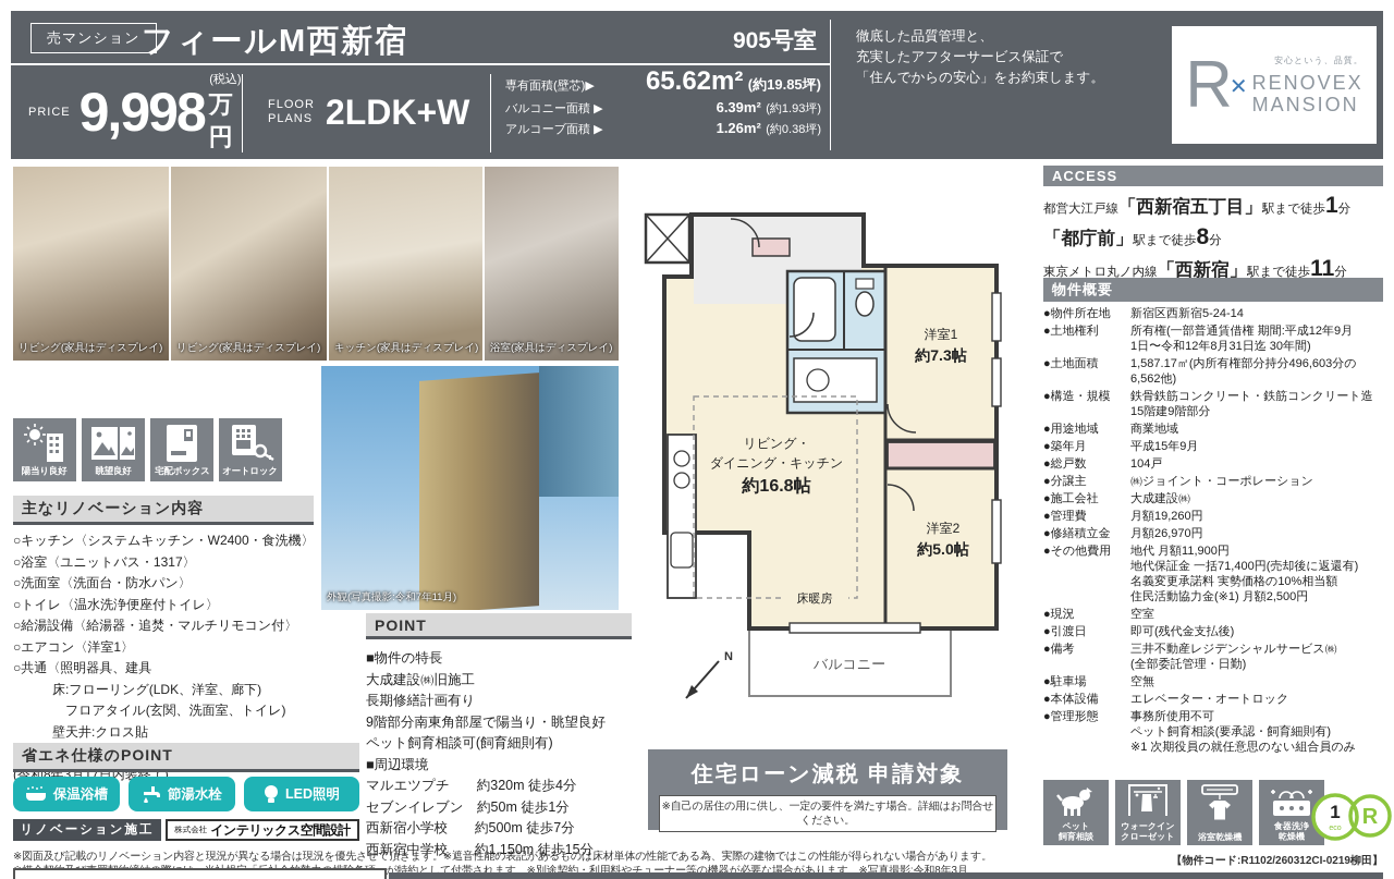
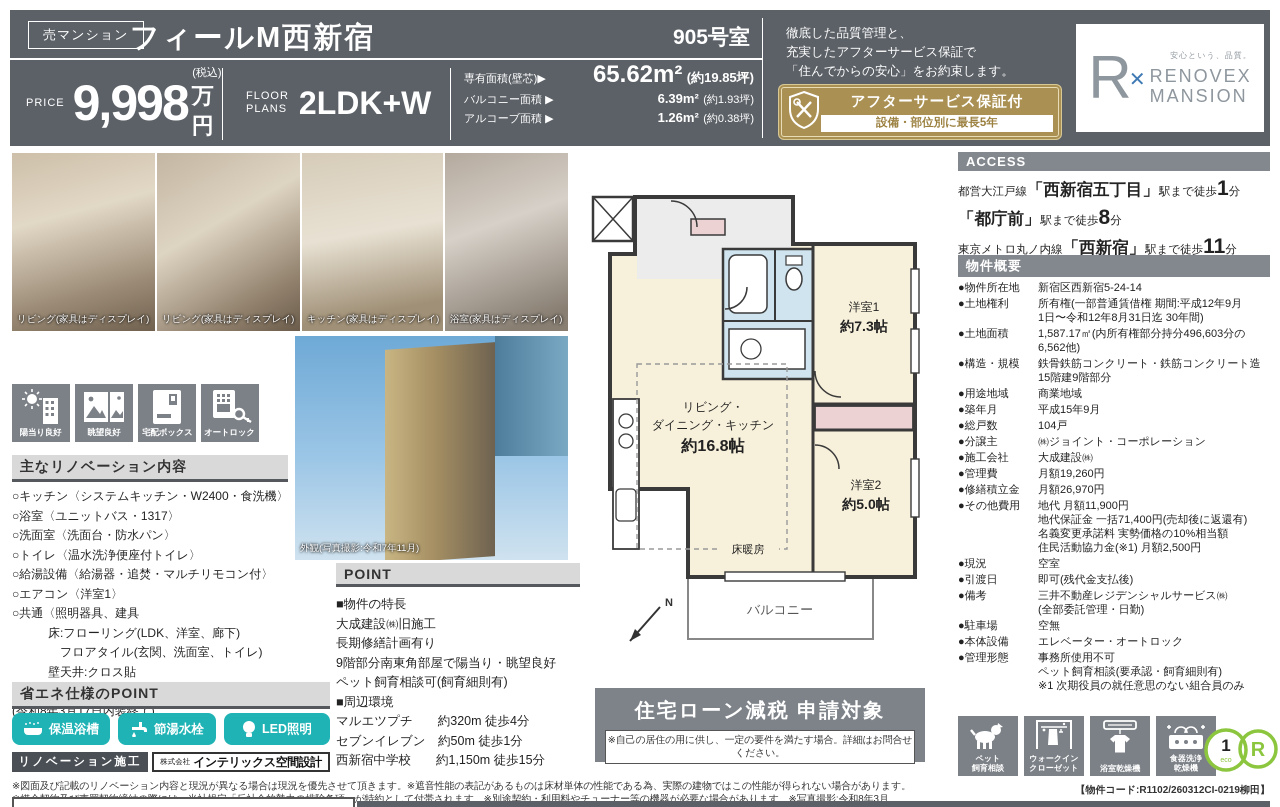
  売マンション
  フィールM西新宿
  905号室
  PRICE
  9,998
  (税込)
  万円
  FLOOR
  PLANS
  2LDK+W
  専有面積(壁芯)▶
  65.62m² (約19.85坪)
  バルコニー面積 ▶
  6.39m² (約1.93坪)
  アルコーブ面積 ▶
  1.26m² (約0.38坪)
  徹底した品質管理と、
  充実したアフターサービス保証で
  「住んでからの安心」をお約束します。
+ アフターサービス保証付
+ 設備・部位別に最長5年
  R
  ✕
  安心という、品質。
  RENOVEX
  MANSION
  リビング(家具はディスプレイ)
  リビング(家具はディスプレイ)
  キッチン(家具はディスプレイ)
  浴室(家具はディスプレイ)
  外観(写真撮影:令和7年11月)
  陽当り良好
  眺望良好
  宅配ボックス
  オートロック
  主なリノベーション内容
  ○キッチン〈システムキッチン・W2400・食洗機〉
  ○浴室〈ユニットバス・1317〉
  ○洗面室〈洗面台・防水パン〉
  ○トイレ〈温水洗浄便座付トイレ〉
  ○給湯設備〈給湯器・追焚・マルチリモコン付〉
  ○エアコン〈洋室1〉
  ○共通〈照明器具、建具
  床:フローリング(LDK、洋室、廊下)
  フロアタイル(玄関、洗面室、トイレ)
  壁天井:クロス貼
  (令和8年3月17日内装終了)
  省エネ仕様のPOINT
  保温浴槽
  節湯水栓
  LED照明
  リノベーション施工
  株式会社
  インテリックス空間設計
  洋室1
  約7.3帖
  リビング・
  ダイニング・キッチン
  約16.8帖
  洋室2
  約5.0帖
  床暖房
  バルコニー
  N
  POINT
  ■物件の特長
  大成建設㈱旧施工
  長期修繕計画有り
  9階部分南東角部屋で陽当り・眺望良好
  ペット飼育相談可(飼育細則有)
  ■周辺環境
  マルエツプチ 約320m 徒歩4分
  セブンイレブン 約50m 徒歩1分
- 西新宿小学校 約500m 徒歩7分
  西新宿中学校 約1,150m 徒歩15分
  住宅ローン減税 申請対象
  ※自己の居住の用に供し、一定の要件を満たす場合。詳細はお問合せください。
  ACCESS
  都営大江戸線
  「西新宿五丁目」
  駅まで徒歩
  1
  分
  「都庁前」
  駅まで徒歩
  8
  分
  東京メトロ丸ノ内線
  「西新宿」
  駅まで徒歩
  11
  分
  物件概要
  ●物件所在地
  新宿区西新宿5-24-14
  ●土地権利
  所有権(一部普通賃借権 期間:平成12年9月
  1日〜令和12年8月31日迄 30年間)
  ●土地面積
  1,587.17㎡(内所有権部分持分496,603分の
  6,562他)
  ●構造・規模
  鉄骨鉄筋コンクリート・鉄筋コンクリート造
  15階建9階部分
  ●用途地域
  商業地域
  ●築年月
  平成15年9月
  ●総戸数
  104戸
  ●分譲主
  ㈱ジョイント・コーポレーション
  ●施工会社
  大成建設㈱
  ●管理費
  月額19,260円
  ●修繕積立金
  月額26,970円
  ●その他費用
  地代 月額11,900円
  地代保証金 一括71,400円(売却後に返還有)
  名義変更承諾料 実勢価格の10%相当額
  住民活動協力金(※1) 月額2,500円
  ●現況
  空室
  ●引渡日
  即可(残代金支払後)
  ●備考
  三井不動産レジデンシャルサービス㈱
  (全部委託管理・日勤)
  ●駐車場
  空無
  ●本体設備
  エレベーター・オートロック
  ●管理形態
  事務所使用不可
  ペット飼育相談(要承認・飼育細則有)
  ※1 次期役員の就任意思のない組合員のみ
  ペット
  飼育相談
  ウォークイン
  クローゼット
  浴室乾燥機
  食器洗浄
  乾燥機
  1
  R
  【物件コード:R1102/260312CI-0219柳田】
  ※図面及び記載のリノベーション内容と現況が異なる場合は現況を優先させて頂きます。※遮音性能の表記があるものは床材単体の性能である為、実際の建物ではこの性能が得られない場合があります。
